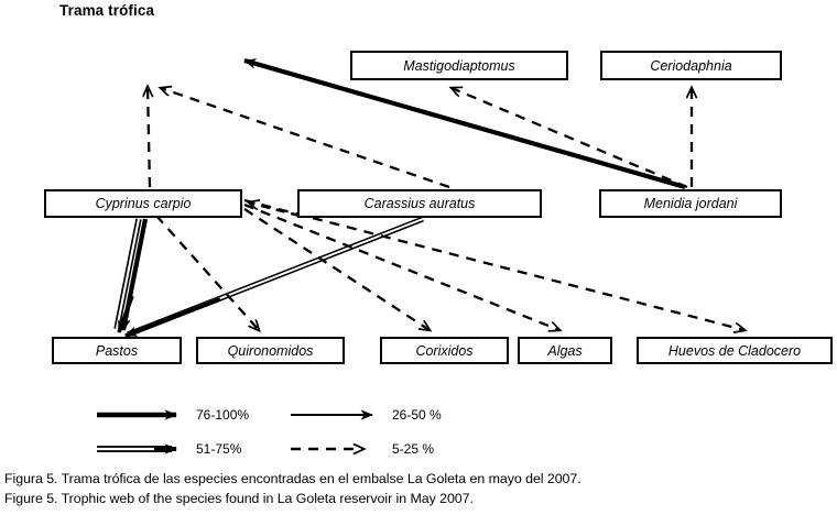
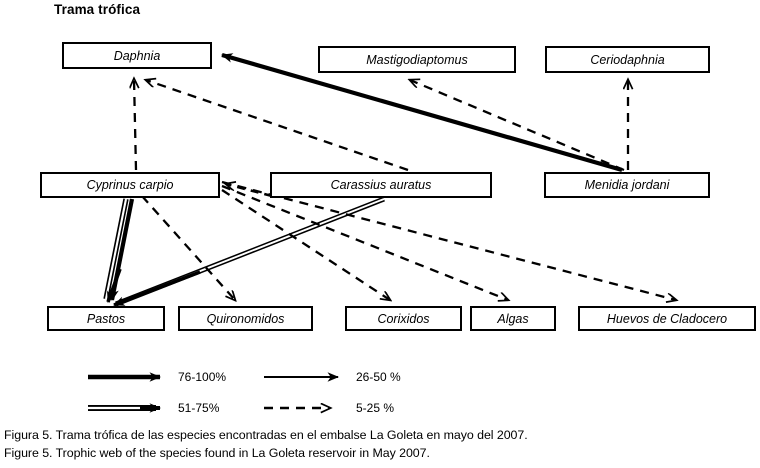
  Trama trófica
+ Daphnia
  Mastigodiaptomus
  Ceriodaphnia
  Cyprinus carpio
  Carassius auratus
  Menidia jordani
  Pastos
  Quironomidos
  Corixidos
  Algas
  Huevos de Cladocero
  76-100%
  26-50 %
  51-75%
  5-25 %
  Figura 5. Trama trófica de las especies encontradas en el embalse La Goleta en mayo del 2007.
  Figure 5. Trophic web of the species found in La Goleta reservoir in May 2007.
